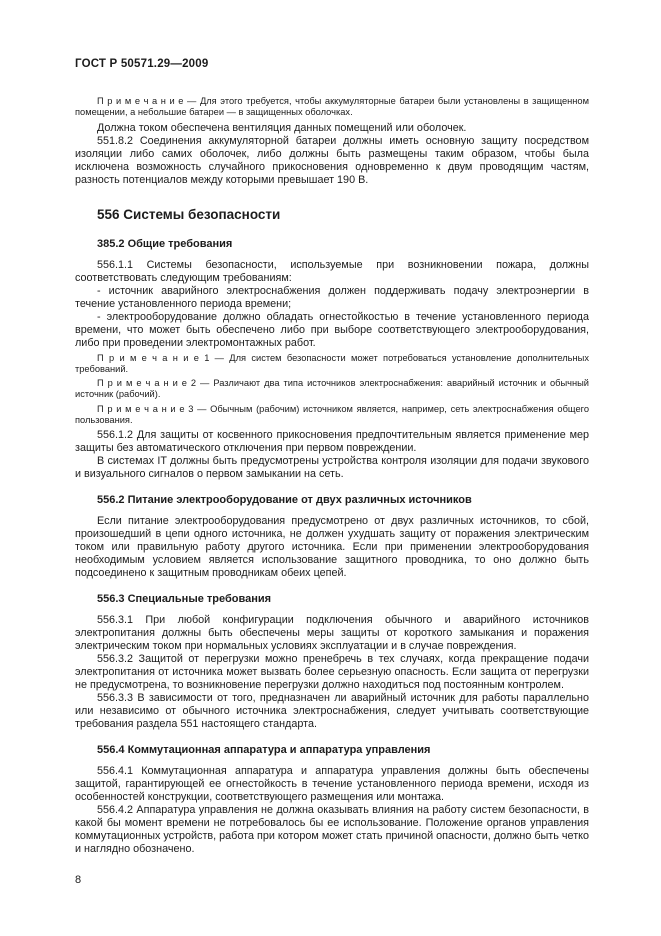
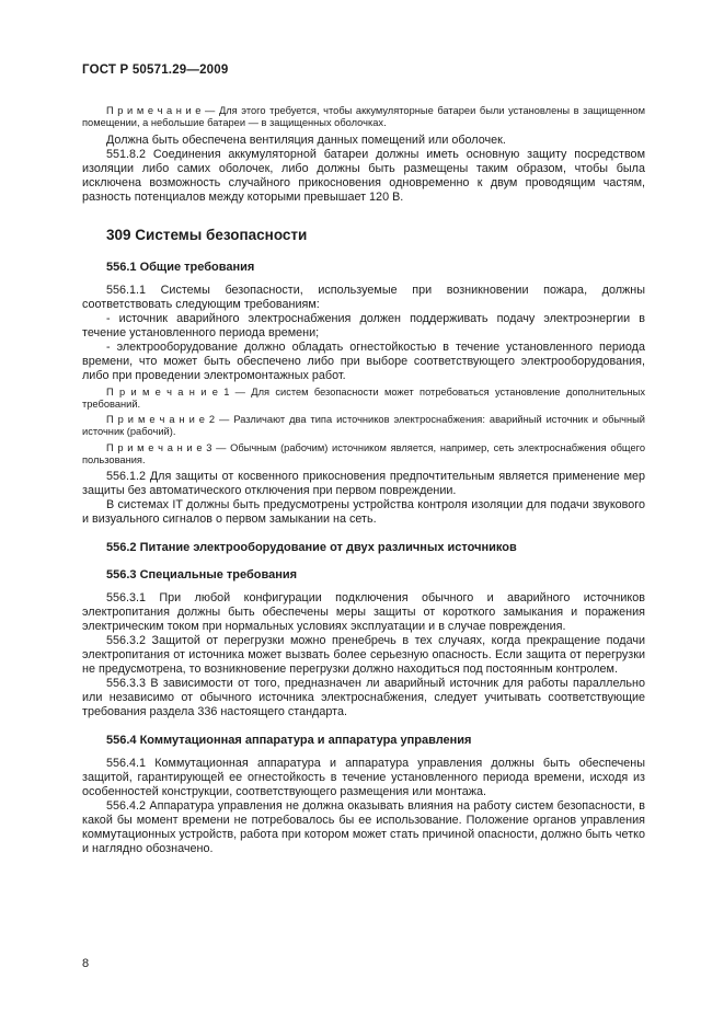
  ГОСТ Р 50571.29—2009
  П р и м е ч а н и е — Для этого требуется, чтобы аккумуляторные батареи были установлены в защищенном помещении, а небольшие батареи — в защищенных оболочках.
- Должна током обеспечена вентиляция данных помещений или оболочек.
+ Должна быть обеспечена вентиляция данных помещений или оболочек.
- 551.8.2 Соединения аккумуляторной батареи должны иметь основную защиту посредством изоляции либо самих оболочек, либо должны быть размещены таким образом, чтобы была исключена возможность случайного прикосновения одновременно к двум проводящим частям, разность потенциалов между которыми превышает 190 В.
+ 551.8.2 Соединения аккумуляторной батареи должны иметь основную защиту посредством изоляции либо самих оболочек, либо должны быть размещены таким образом, чтобы была исключена возможность случайного прикосновения одновременно к двум проводящим частям, разность потенциалов между которыми превышает 120 В.
- 556 Системы безопасности
+ 309 Системы безопасности
- 385.2 Общие требования
+ 556.1 Общие требования
  556.1.1 Системы безопасности, используемые при возникновении пожара, должны соответствовать следующим требованиям:
  - источник аварийного электроснабжения должен поддерживать подачу электроэнергии в течение установленного периода времени;
  - электрооборудование должно обладать огнестойкостью в течение установленного периода времени, что может быть обеспечено либо при выборе соответствующего электрооборудования, либо при проведении электромонтажных работ.
  П р и м е ч а н и е 1 — Для систем безопасности может потребоваться установление дополнительных требований.
  П р и м е ч а н и е 2 — Различают два типа источников электроснабжения: аварийный источник и обычный источник (рабочий).
  П р и м е ч а н и е 3 — Обычным (рабочим) источником является, например, сеть электроснабжения общего пользования.
  556.1.2 Для защиты от косвенного прикосновения предпочтительным является применение мер защиты без автоматического отключения при первом повреждении.
  В системах IT должны быть предусмотрены устройства контроля изоляции для подачи звукового и визуального сигналов о первом замыкании на сеть.
  556.2 Питание электрооборудование от двух различных источников
- Если питание электрооборудования предусмотрено от двух различных источников, то сбой, произошедший в цепи одного источника, не должен ухудшать защиту от поражения электрическим током или правильную работу другого источника. Если при применении электрооборудования необходимым условием является использование защитного проводника, то оно должно быть подсоединено к защитным проводникам обеих цепей.
  556.3 Специальные требования
  556.3.1 При любой конфигурации подключения обычного и аварийного источников электропитания должны быть обеспечены меры защиты от короткого замыкания и поражения электрическим током при нормальных условиях эксплуатации и в случае повреждения.
  556.3.2 Защитой от перегрузки можно пренебречь в тех случаях, когда прекращение подачи электропитания от источника может вызвать более серьезную опасность. Если защита от перегрузки не предусмотрена, то возникновение перегрузки должно находиться под постоянным контролем.
- 556.3.3 В зависимости от того, предназначен ли аварийный источник для работы параллельно или независимо от обычного источника электроснабжения, следует учитывать соответствующие требования раздела 551 настоящего стандарта.
+ 556.3.3 В зависимости от того, предназначен ли аварийный источник для работы параллельно или независимо от обычного источника электроснабжения, следует учитывать соответствующие требования раздела 336 настоящего стандарта.
  556.4 Коммутационная аппаратура и аппаратура управления
  556.4.1 Коммутационная аппаратура и аппаратура управления должны быть обеспечены защитой, гарантирующей ее огнестойкость в течение установленного периода времени, исходя из особенностей конструкции, соответствующего размещения или монтажа.
  556.4.2 Аппаратура управления не должна оказывать влияния на работу систем безопасности, в какой бы момент времени не потребовалось бы ее использование. Положение органов управления коммутационных устройств, работа при котором может стать причиной опасности, должно быть четко и наглядно обозначено.
  8
